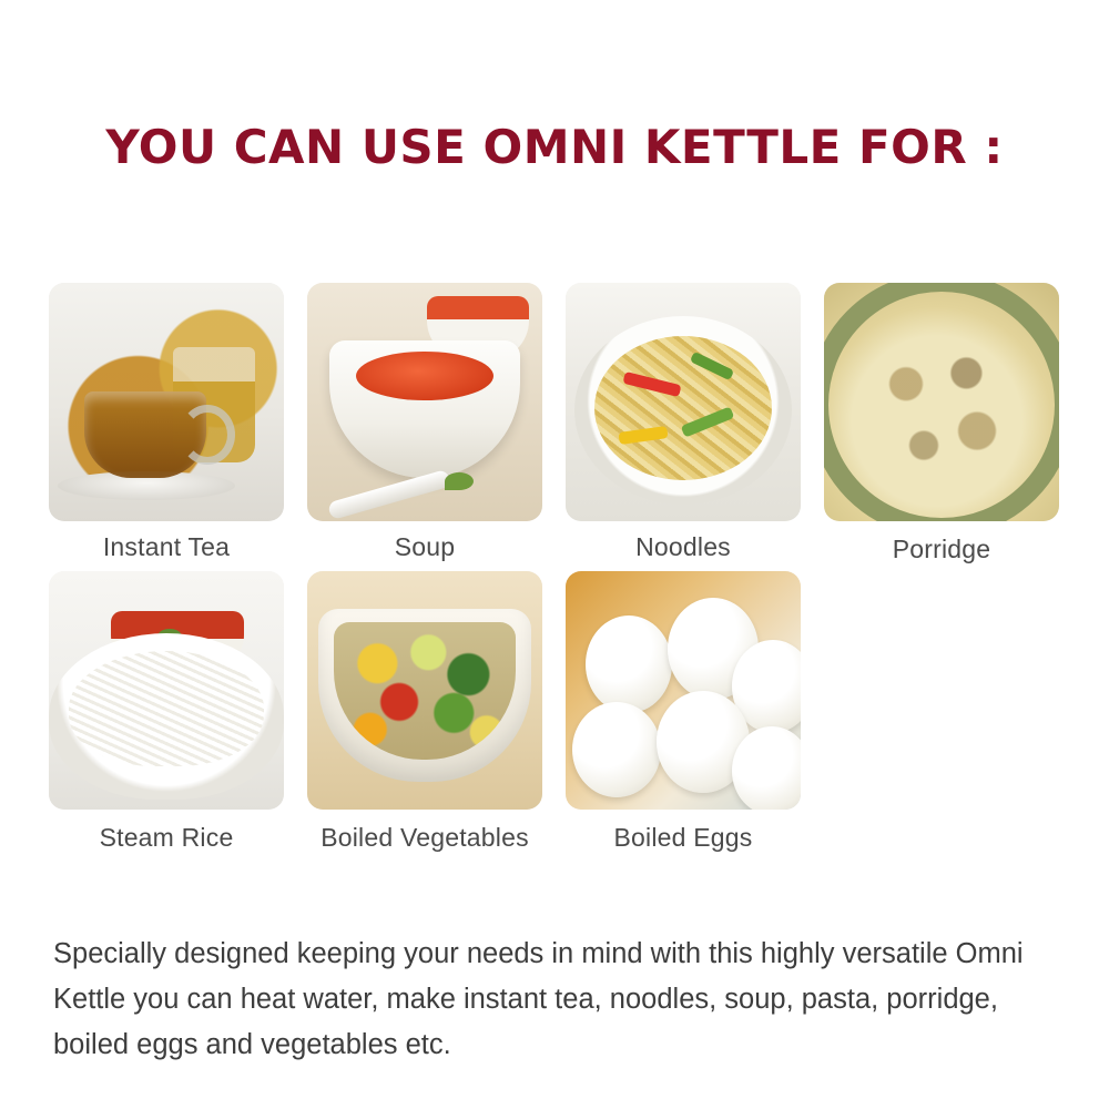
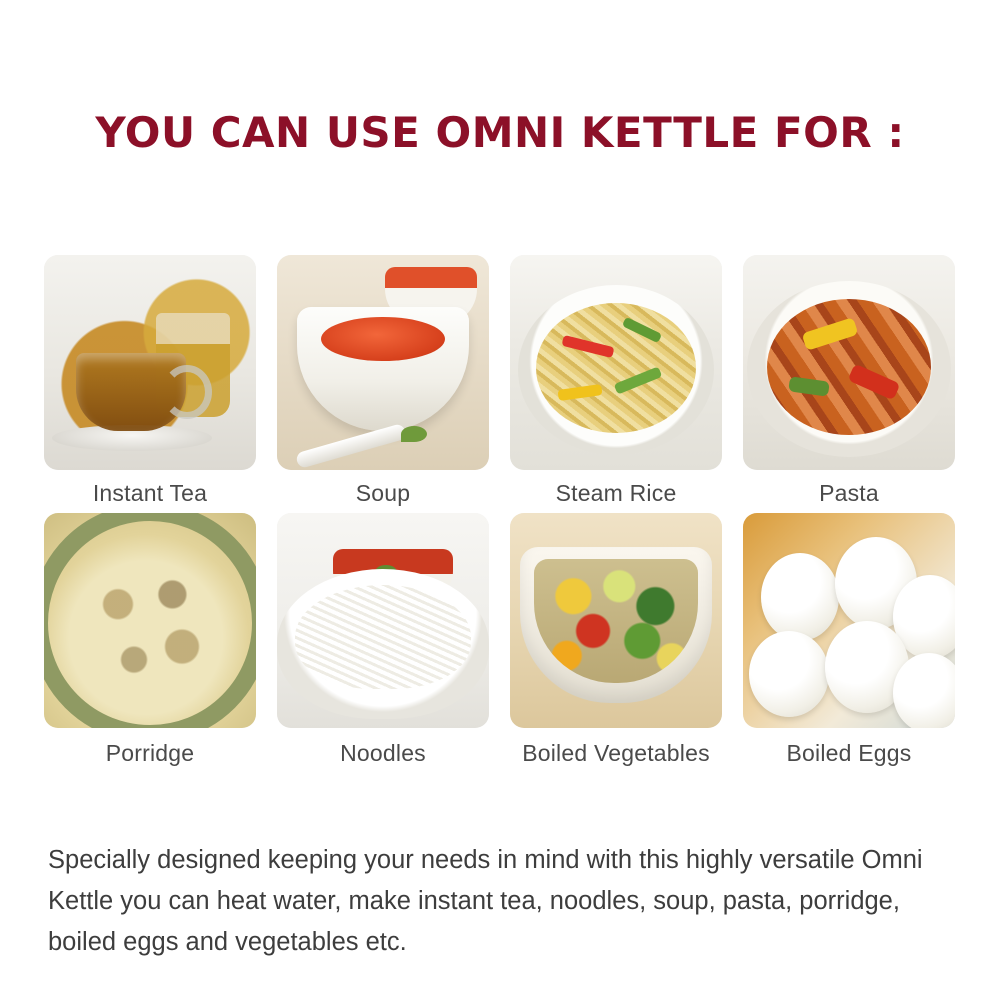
  YOU CAN USE OMNI KETTLE FOR :
  Instant Tea
  Soup
- Noodles
+ Steam Rice
+ Pasta
  Porridge
- Steam Rice
+ Noodles
  Boiled Vegetables
  Boiled Eggs
  Specially designed keeping your needs in mind with this highly versatile Omni Kettle you can heat water, make instant tea, noodles, soup, pasta, porridge, boiled eggs and vegetables etc.
